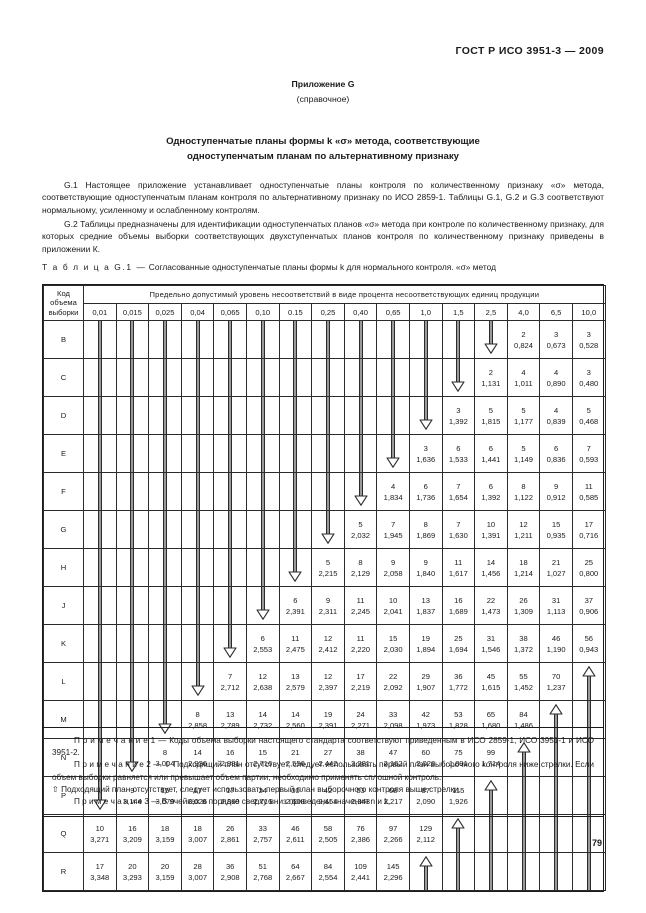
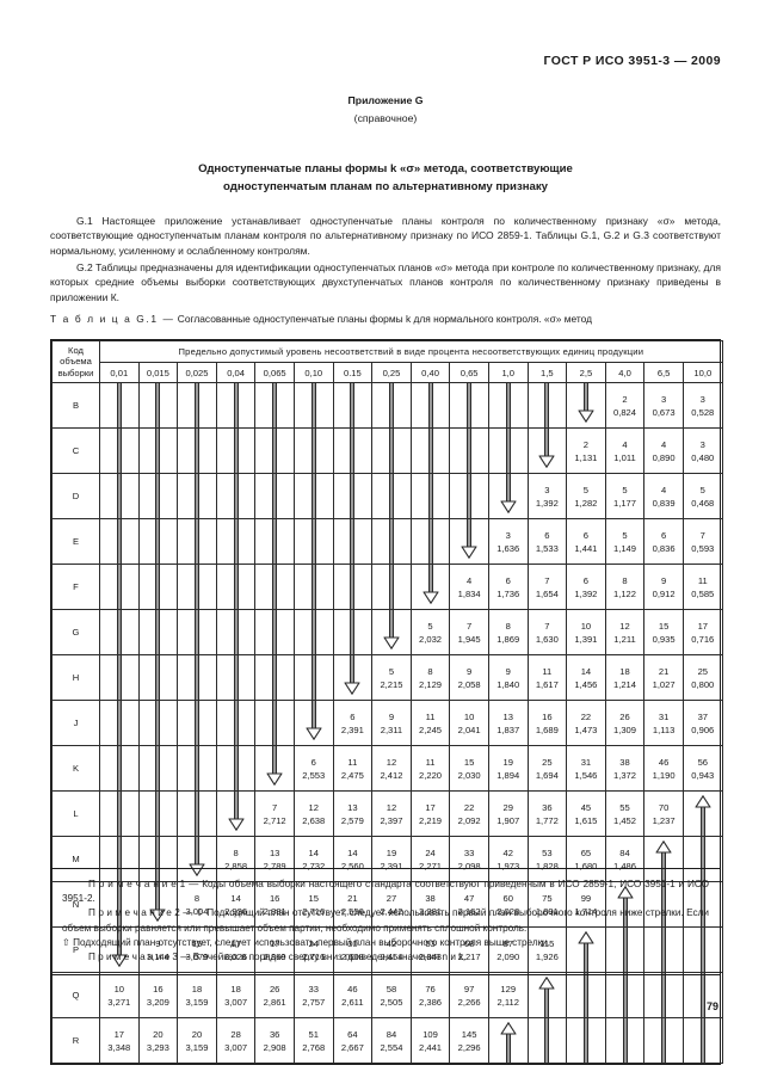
  ГОСТ Р ИСО 3951-3 — 2009
  Приложение G
  (справочное)
  Одноступенчатые планы формы k «σ» метода, соответствующие
  одноступенчатым планам по альтернативному признаку
  G.1 Настоящее приложение устанавливает одноступенчатые планы контроля по количественному признаку «σ» метода, соответствующие одноступенчатым планам контроля по альтернативному признаку по ИСО 2859-1. Таблицы G.1, G.2 и G.3 соответствуют нормальному, усиленному и ослабленному контролям.
  G.2 Таблицы предназначены для идентификации одноступенчатых планов «σ» метода при контроле по количественному признаку, для которых средние объемы выборки соответствующих двухступенчатых планов контроля по количественному признаку приведены в приложении К.
  Т а б л и ц а G.1 — Согласованные одноступенчатые планы формы k для нормального контроля. «σ» метод
  Код объема выборки	Предельно допустимый уровень несоответствий в виде процента несоответствующих единиц продукции
  0,01	0,015	0,025	0,04	0,065	0,10	0.15	0,25	0,40	0,65	1,0	1,5	2,5	4,0	6,5	10,0
  B														20,824	30,673	30,528
  C													21,131	41,011	40,890	30,480
- D												31,392	51,815	51,177	40,839	50,468
+ D												31,392	51,282	51,177	40,839	50,468
  E											31,636	61,533	61,441	51,149	60,836	70,593
  F										41,834	61,736	71,654	61,392	81,122	90,912	110,585
  G									52,032	71,945	81,869	71,630	101,391	121,211	150,935	170,716
  H								52,215	82,129	92,058	91,840	111,617	141,456	181,214	211,027	250,800
  J							62,391	92,311	112,245	102,041	131,837	161,689	221,473	261,309	311,113	370,906
  K						62,553	112,475	122,412	112,220	152,030	191,894	251,694	311,546	381,372	461,190	560,943
  L					72,712	122,638	132,579	122,397	172,219	222,092	291,907	361,772	451,615	551,452	701,237
  M				82,858	132,789	142,732	142,560	192,391	242,271	332,098	421,973	531,828	651,680	841,486
  N			83,004	142,936	162,881	152,716	212,556	272,442	382,281	472,162	602,028	751,891	991,714
  P		93,144	153,079	173,026	172,869	242,716	302,608	422,454	532,343	682,217	872,090	1151,926
  Q	103,271	163,209	183,159	183,007	262,861	332,757	462,611	582,505	762,386	972,266	1292,112
  R	173,348	203,293	203,159	283,007	362,908	512,768	642,667	842,554	1092,441	1452,296
  П р и м е ч а н и е 1 — Коды объема выборки настоящего стандарта соответствуют приведенным в ИСО 2859-1, ИСО 3951-1 и ИСО 3951-2.
  П р и м е ч а н и е 2 — ⇩ Подходящий план отсутствует, следует использовать первый план выборочного контроля ниже стрелки. Если объем выборки равняется или превышает объем партии, необходимо применять сплошной контроль.
  ⇧ Подходящий план отсутствует, следует использовать первый план выборочного контроля выше стрелки.
  П р и м е ч а н и е 3 — В ячейках в порядке сверху вниз приведены значения n и k.
  79
